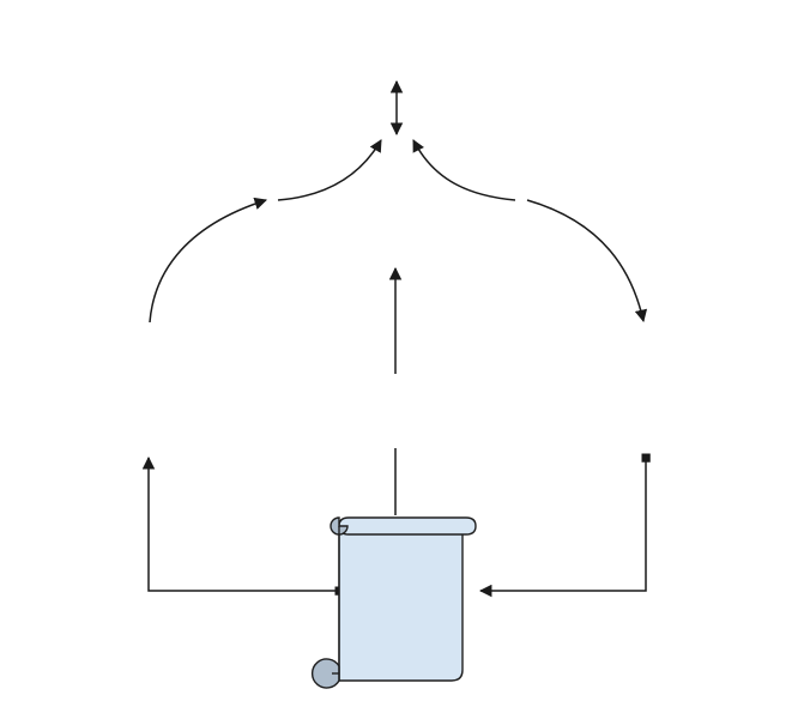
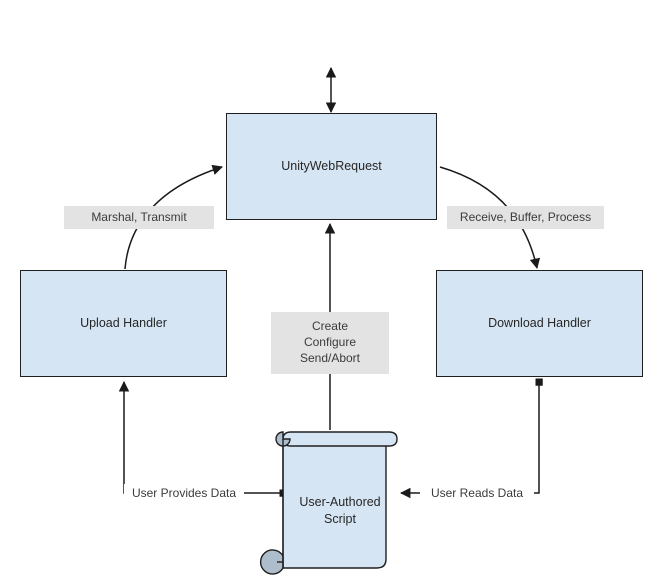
+ UnityWebRequest
+ Upload Handler
+ Download Handler
+ User-Authored
+ Script
+ Marshal, Transmit
+ Receive, Buffer, Process
+ Create
+ Configure
+ Send/Abort
+ User Provides Data
+ User Reads Data
